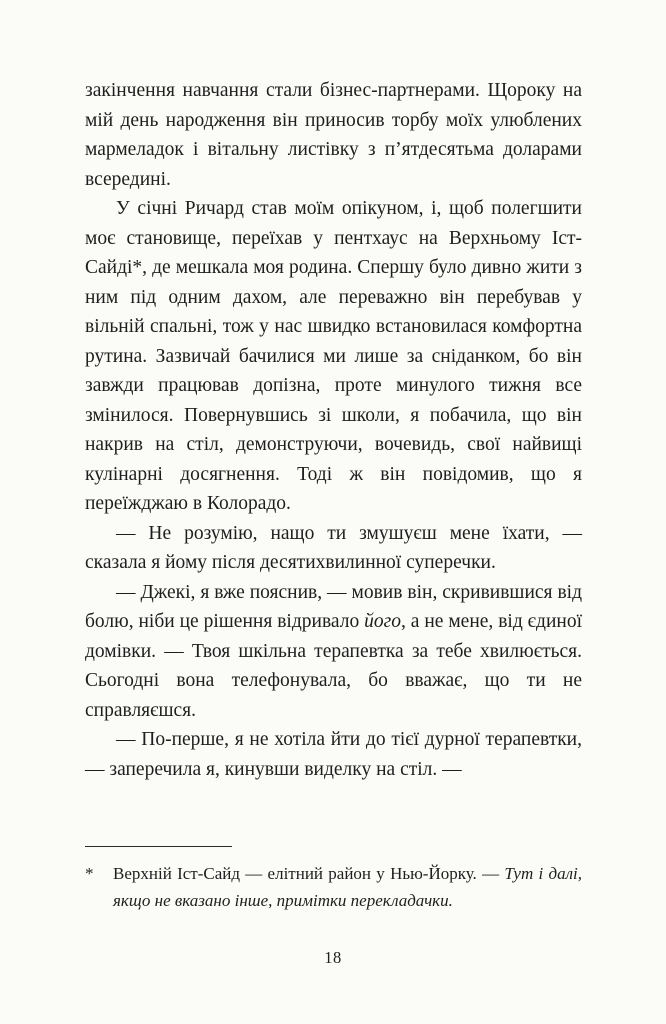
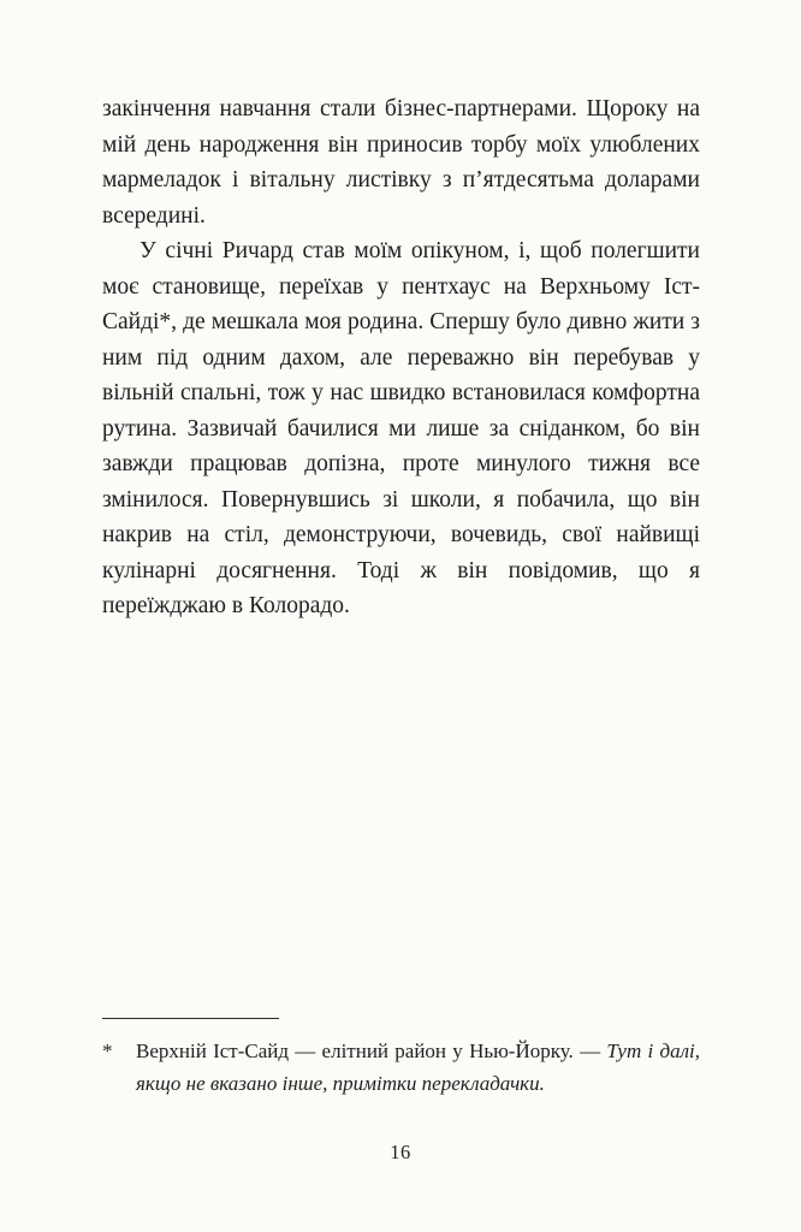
  закінчення навчання стали бізнес-партнерами. Щороку на мій день народження він приносив торбу моїх улюблених мармеладок і вітальну листівку з п’ятдесятьма доларами всередині.
  У січні Ричард став моїм опікуном, і, щоб полегшити моє становище, переїхав у пентхаус на Верхньому Іст-Сайді*, де мешкала моя родина. Спершу було дивно жити з ним під одним дахом, але переважно він перебував у вільній спальні, тож у нас швидко встановилася комфортна рутина. Зазвичай бачилися ми лише за сніданком, бо він завжди працював допізна, проте минулого тижня все змінилося. Повернувшись зі школи, я побачила, що він накрив на стіл, демонструючи, вочевидь, свої найвищі кулінарні досягнення. Тоді ж він повідомив, що я переїжджаю в Колорадо.
- — Не розумію, нащо ти змушуєш мене їхати, — сказала я йому після десятихвилинної суперечки.
- — Джекі, я вже пояснив, — мовив він, скривившися від болю, ніби це рішення відривало його, а не мене, від єдиної домівки. — Твоя шкільна терапевтка за тебе хвилюється. Сьогодні вона телефонувала, бо вважає, що ти не справляєшся.
- — По-перше, я не хотіла йти до тієї дурної терапевтки, — заперечила я, кинувши виделку на стіл. —
  *
  Верхній Іст-Сайд — елітний район у Нью-Йорку. — Тут і далі, якщо не вказано інше, примітки перекладачки.
- 18
+ 16
